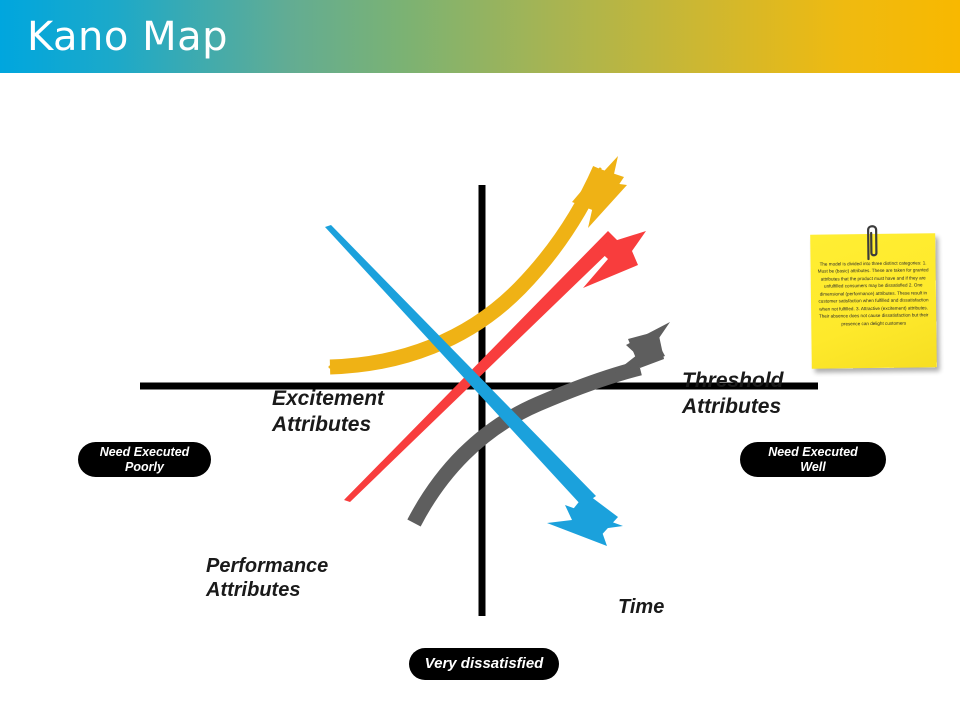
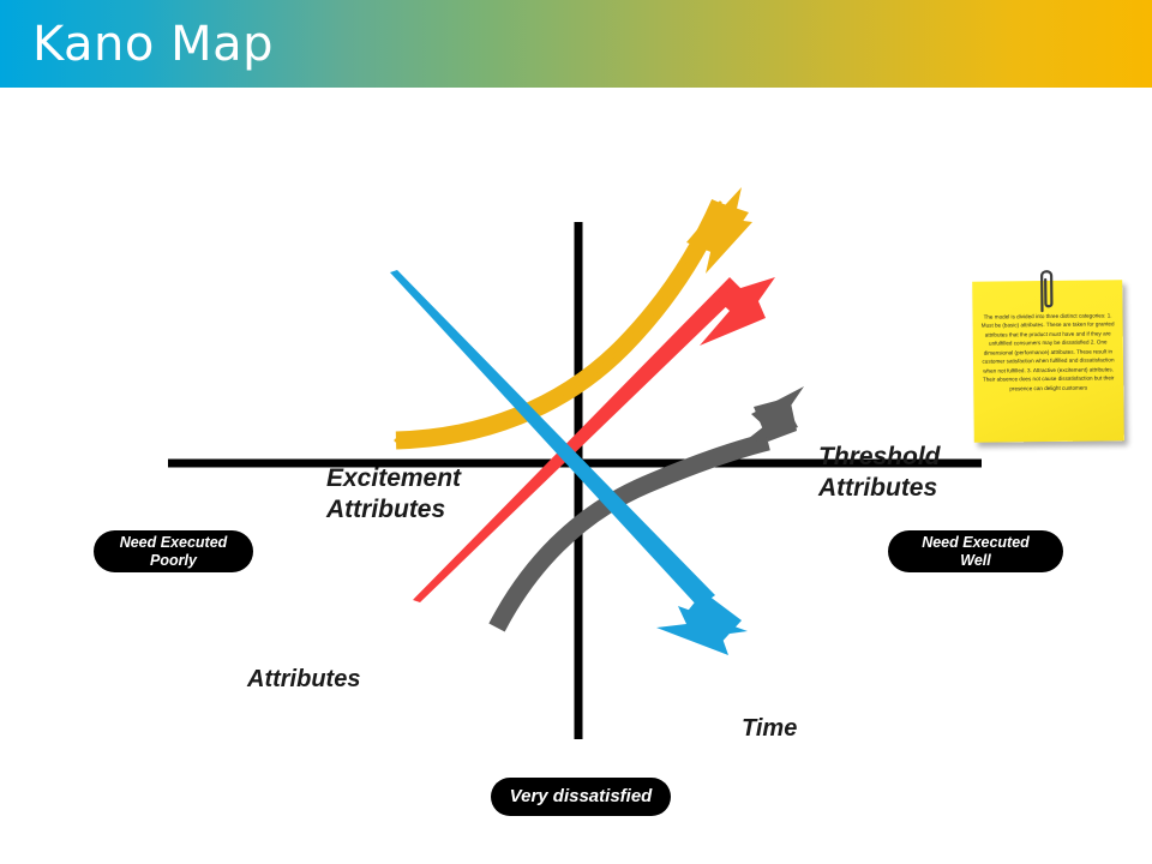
  Kano Map
  Very dissatisfied
  Need Executed
  Poorly
  Need Executed
  Well
  Excitement
  Attributes
- Performance
  Attributes
  Threshold
  Attributes
  Time
